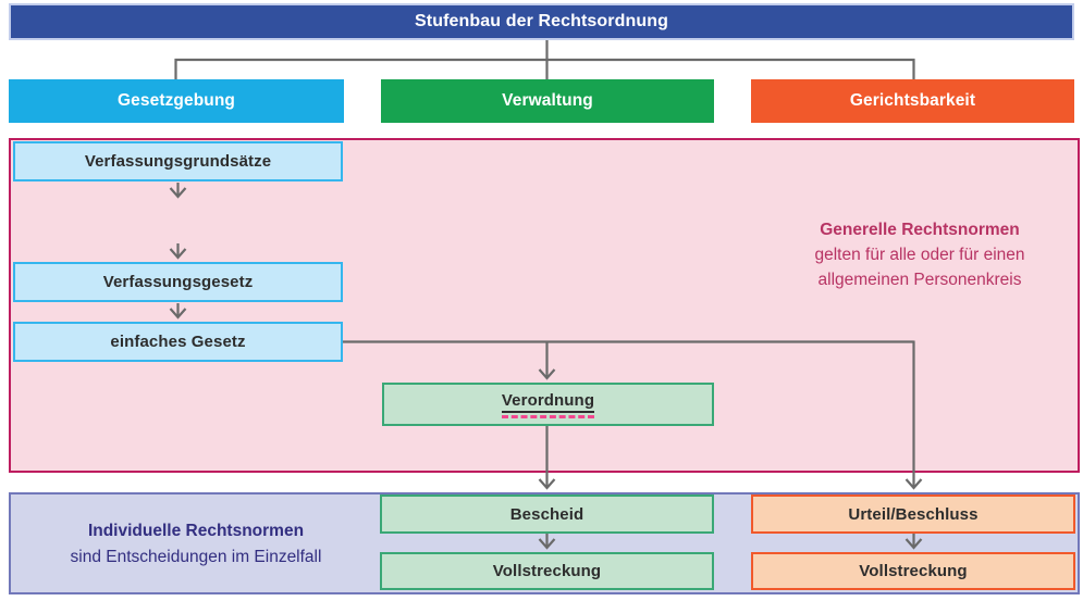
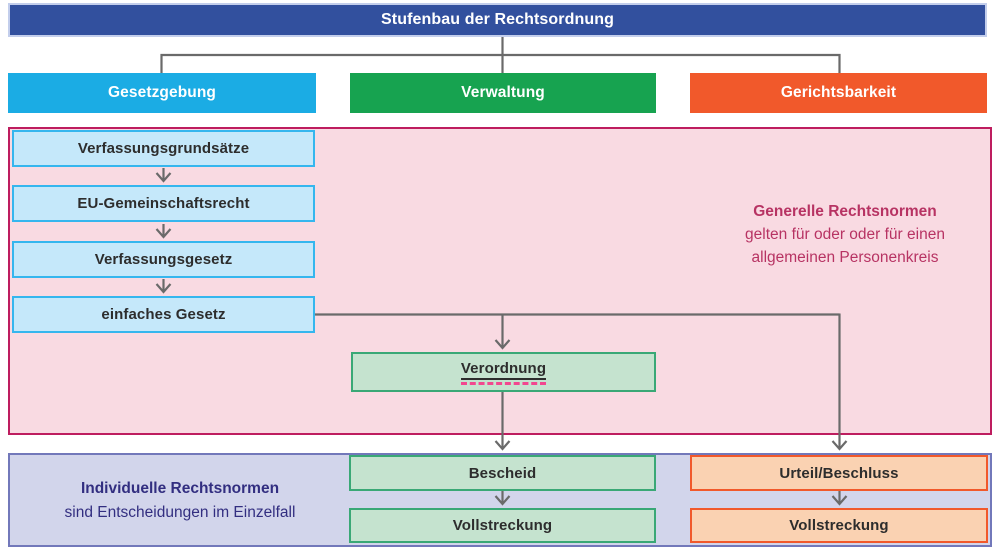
  Stufenbau der Rechtsordnung
  Gesetzgebung
  Verwaltung
  Gerichtsbarkeit
  Verfassungsgrundsätze
+ EU-Gemeinschaftsrecht
  Verfassungsgesetz
  einfaches Gesetz
  Generelle Rechtsnormen
- gelten für alle oder für einen
+ gelten für oder oder für einen
  allgemeinen Personenkreis
  Verordnung
  Individuelle Rechtsnormen
  sind Entscheidungen im Einzelfall
  Bescheid
  Vollstreckung
  Urteil/Beschluss
  Vollstreckung
